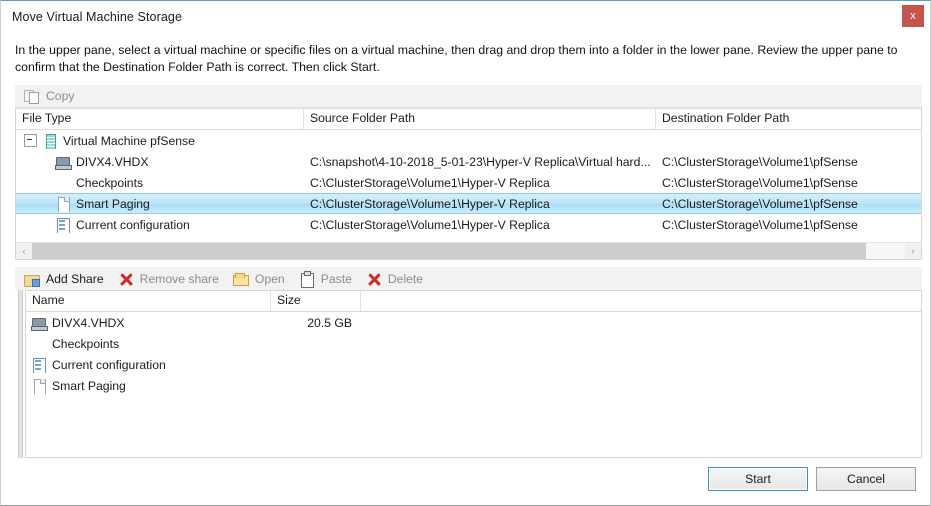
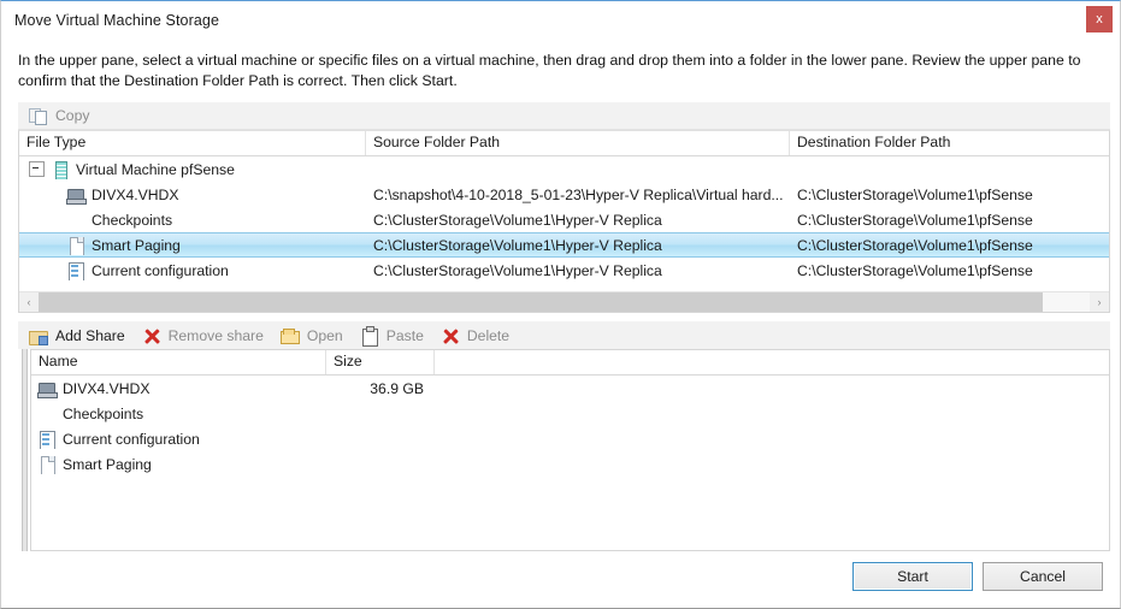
  Move Virtual Machine Storage
  x
  In the upper pane, select a virtual machine or specific files on a virtual machine, then drag and drop them into a folder in the lower pane. Review the upper pane to confirm that the Destination Folder Path is correct. Then click Start.
  Copy
  File Type
  Source Folder Path
  Destination Folder Path
  Virtual Machine pfSense
  DIVX4.VHDX
  C:\snapshot\4-10-2018_5-01-23\Hyper-V Replica\Virtual hard...
  C:\ClusterStorage\Volume1\pfSense
  Checkpoints
  C:\ClusterStorage\Volume1\Hyper-V Replica
  C:\ClusterStorage\Volume1\pfSense
  Smart Paging
  C:\ClusterStorage\Volume1\Hyper-V Replica
  C:\ClusterStorage\Volume1\pfSense
  Current configuration
  C:\ClusterStorage\Volume1\Hyper-V Replica
  C:\ClusterStorage\Volume1\pfSense
  ‹
  ›
  Add Share
  Remove share
  Open
  Paste
  Delete
  Name
  Size
  DIVX4.VHDX
- 20.5 GB
+ 36.9 GB
  Checkpoints
  Current configuration
  Smart Paging
  Start
  Cancel
